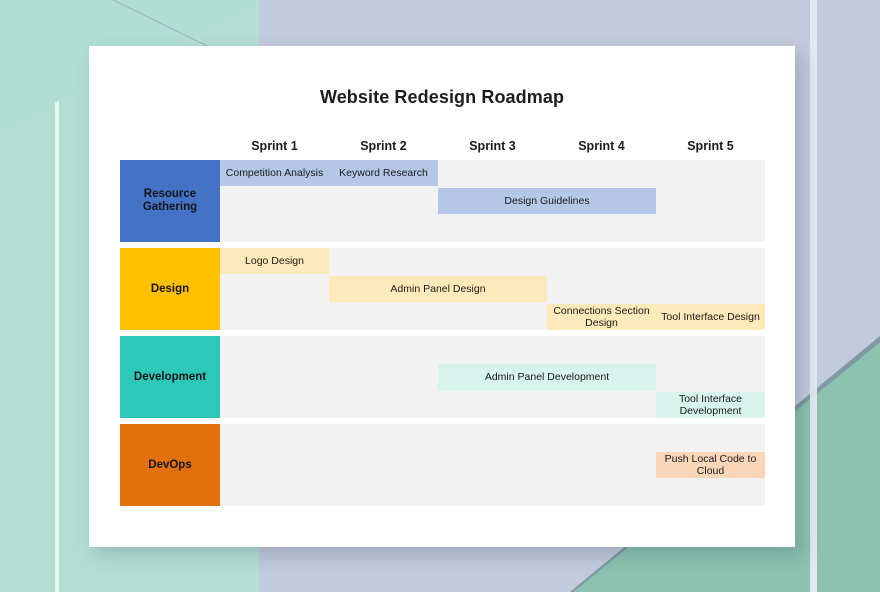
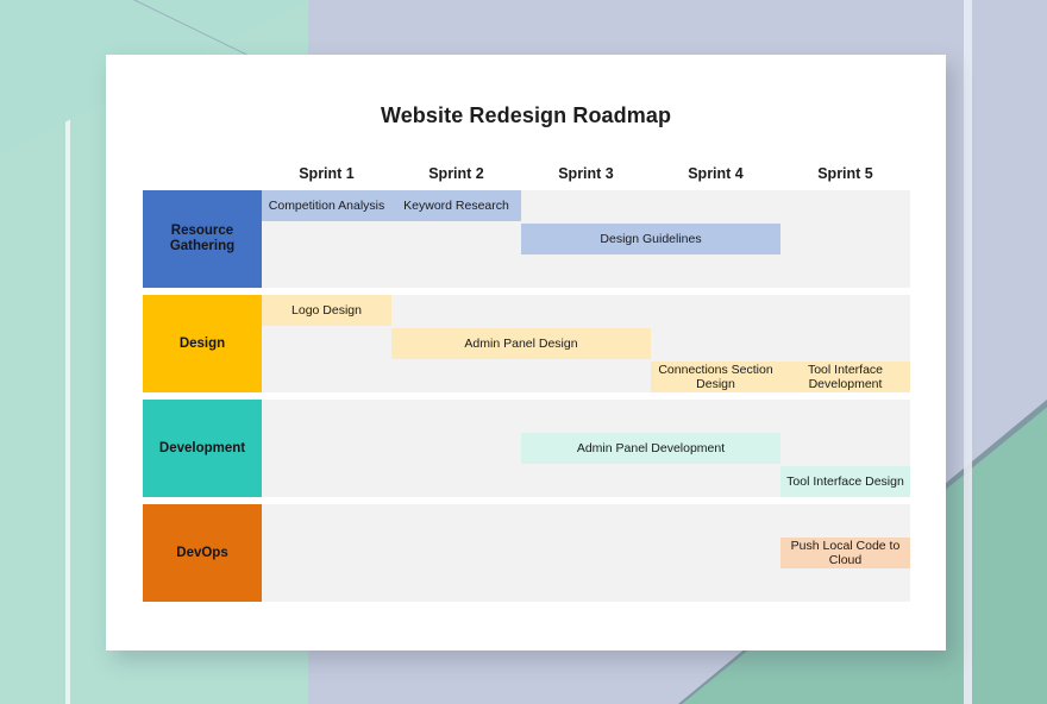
  Website Redesign Roadmap
  Sprint 1
  Sprint 2
  Sprint 3
  Sprint 4
  Sprint 5
  Resource Gathering
  Competition Analysis
  Keyword Research
  Design Guidelines
  Design
  Logo Design
  Admin Panel Design
  Connections Section Design
- Tool Interface Design
+ Tool Interface Development
  Development
  Admin Panel Development
- Tool Interface Development
+ Tool Interface Design
  DevOps
  Push Local Code to Cloud
